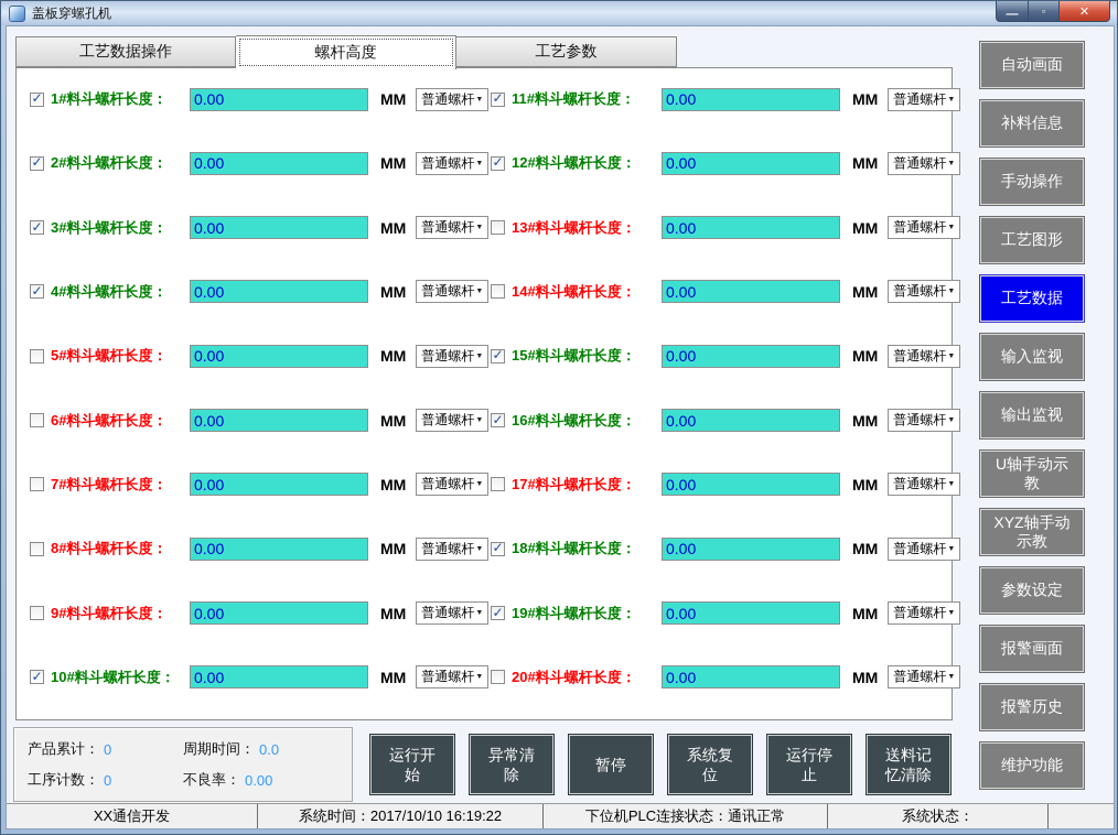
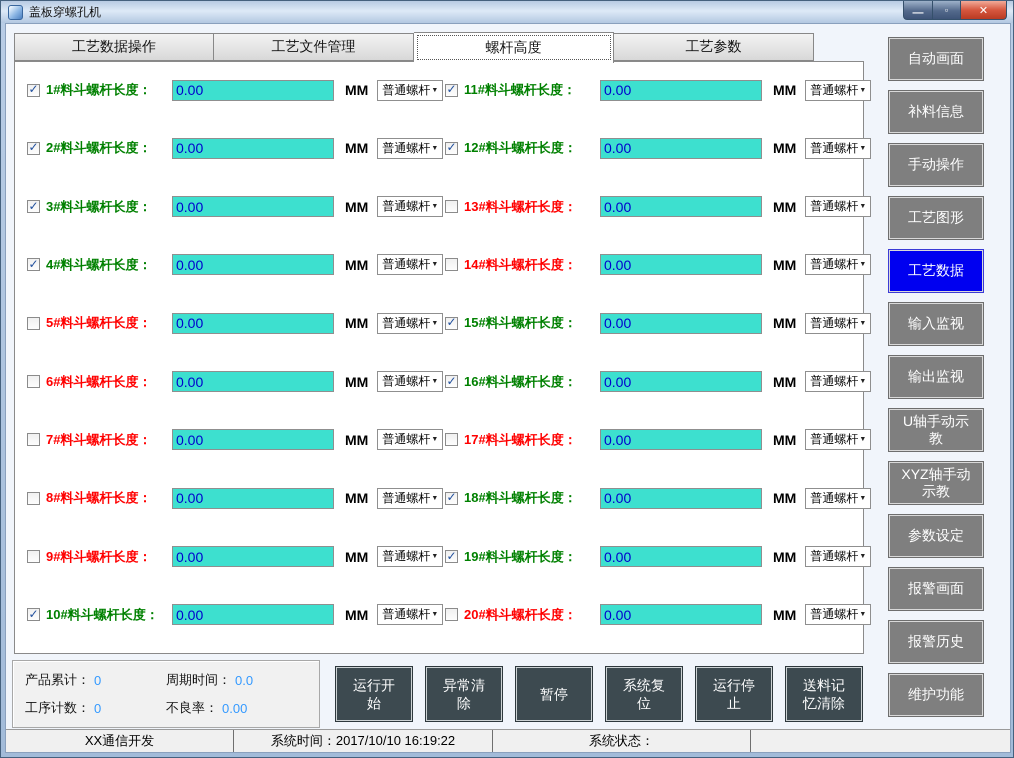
  盖板穿螺孔机
  —
  ▫
  ✕
  工艺数据操作
+ 工艺文件管理
  螺杆高度
  工艺参数
  ✓
  1#料斗螺杆长度：
  0.00
  MM
  普通螺杆
  ✓
  2#料斗螺杆长度：
  0.00
  MM
  普通螺杆
  ✓
  3#料斗螺杆长度：
  0.00
  MM
  普通螺杆
  ✓
  4#料斗螺杆长度：
  0.00
  MM
  普通螺杆
  5#料斗螺杆长度：
  0.00
  MM
  普通螺杆
  6#料斗螺杆长度：
  0.00
  MM
  普通螺杆
  7#料斗螺杆长度：
  0.00
  MM
  普通螺杆
  8#料斗螺杆长度：
  0.00
  MM
  普通螺杆
  9#料斗螺杆长度：
  0.00
  MM
  普通螺杆
  ✓
  10#料斗螺杆长度：
  0.00
  MM
  普通螺杆
  ✓
  11#料斗螺杆长度：
  0.00
  MM
  普通螺杆
  ✓
  12#料斗螺杆长度：
  0.00
  MM
  普通螺杆
  13#料斗螺杆长度：
  0.00
  MM
  普通螺杆
  14#料斗螺杆长度：
  0.00
  MM
  普通螺杆
  ✓
  15#料斗螺杆长度：
  0.00
  MM
  普通螺杆
  ✓
  16#料斗螺杆长度：
  0.00
  MM
  普通螺杆
  17#料斗螺杆长度：
  0.00
  MM
  普通螺杆
  ✓
  18#料斗螺杆长度：
  0.00
  MM
  普通螺杆
  ✓
  19#料斗螺杆长度：
  0.00
  MM
  普通螺杆
  20#料斗螺杆长度：
  0.00
  MM
  普通螺杆
  自动画面
  补料信息
  手动操作
  工艺图形
  工艺数据
  输入监视
  输出监视
  U轴手动示
  教
  XYZ轴手动
  示教
  参数设定
  报警画面
  报警历史
  维护功能
  产品累计：
  0
  周期时间：
  0.0
  工序计数：
  0
  不良率：
  0.00
  运行开
  始
  异常清
  除
  暂停
  系统复
  位
  运行停
  止
  送料记
  忆清除
  XX通信开发
  系统时间：2017/10/10 16:19:22
- 下位机PLC连接状态：通讯正常
  系统状态：
